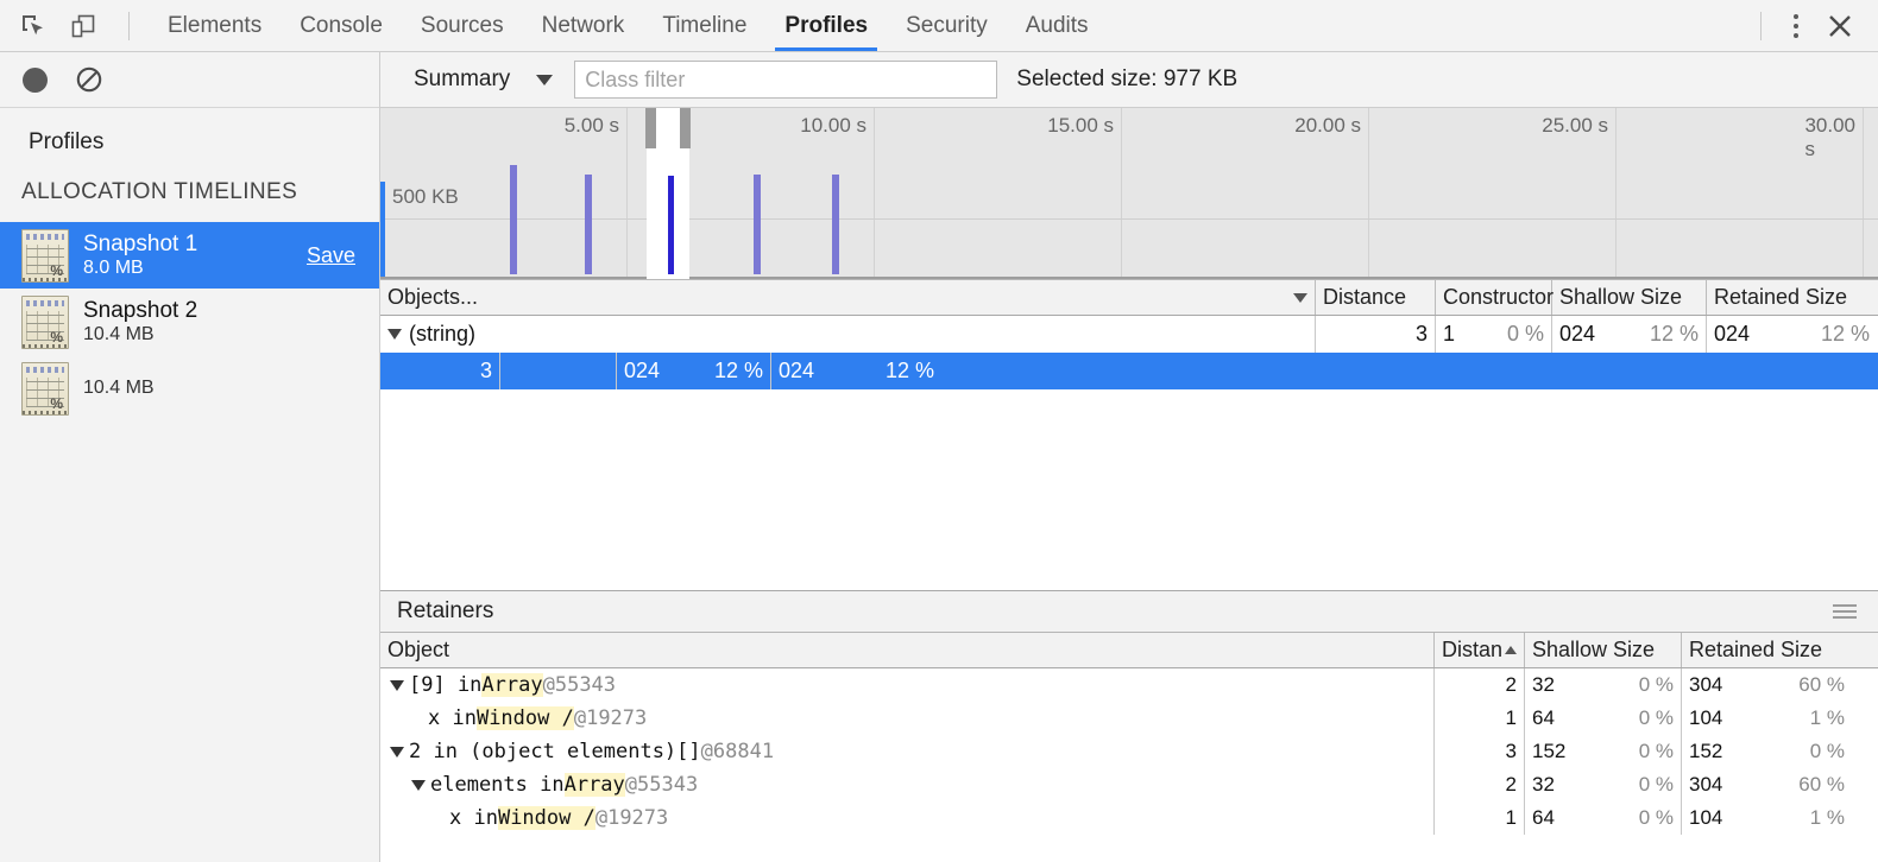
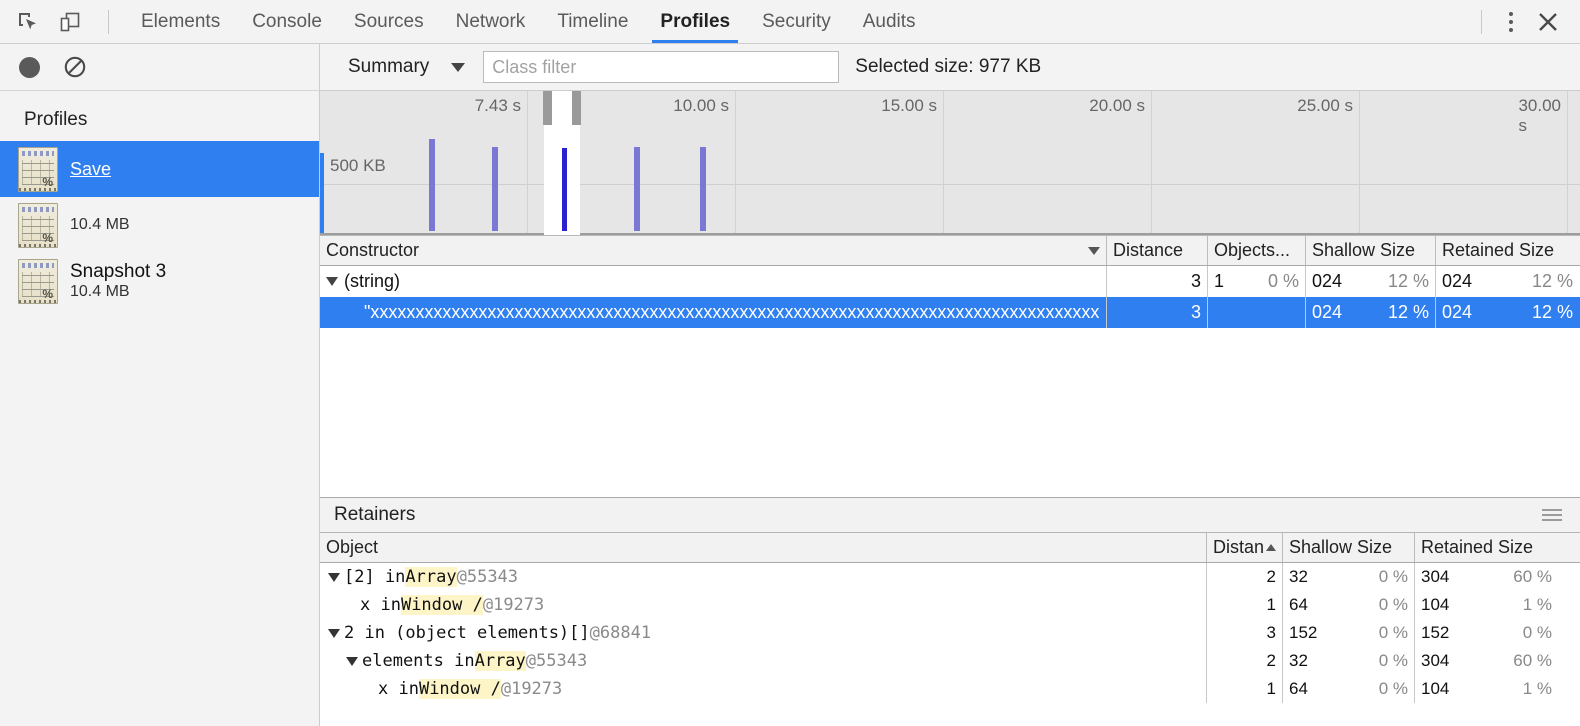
  Elements
  Console
  Sources
  Network
  Timeline
  Profiles
  Security
  Audits
  Profiles
- ALLOCATION TIMELINES
  %
- Snapshot 1
- 8.0 MB
  Save
  %
- Snapshot 2
  10.4 MB
  %
+ Snapshot 3
  10.4 MB
  Summary
  Class filter
  Selected size: 977 KB
- 5.00 s
+ 7.43 s
  10.00 s
  15.00 s
  20.00 s
  25.00 s
  30.00 s
  500 KB
- Objects...
+ Constructor
  Distance
- Constructor
+ Objects...
  Shallow Size
  Retained Size
  (string)
  3
  1
  0 %
  024
  12 %
  024
  12 %
+ "xxxxxxxxxxxxxxxxxxxxxxxxxxxxxxxxxxxxxxxxxxxxxxxxxxxxxxxxxxxxxxxxxxxxxxxxxxxxxxxxx
  3
  024
  12 %
  024
  12 %
  Retainers
  Object
  Distan
  Shallow Size
  Retained Size
- [9] in
+ [2] in
  Array
  @55343
  2
  32
  0 %
  304
  60 %
  x in
  Window /
  @19273
  1
  64
  0 %
  104
  1 %
  2 in (object elements)[]
  @68841
  3
  152
  0 %
  152
  0 %
  elements in
  Array
  @55343
  2
  32
  0 %
  304
  60 %
  x in
  Window /
  @19273
  1
  64
  0 %
  104
  1 %
